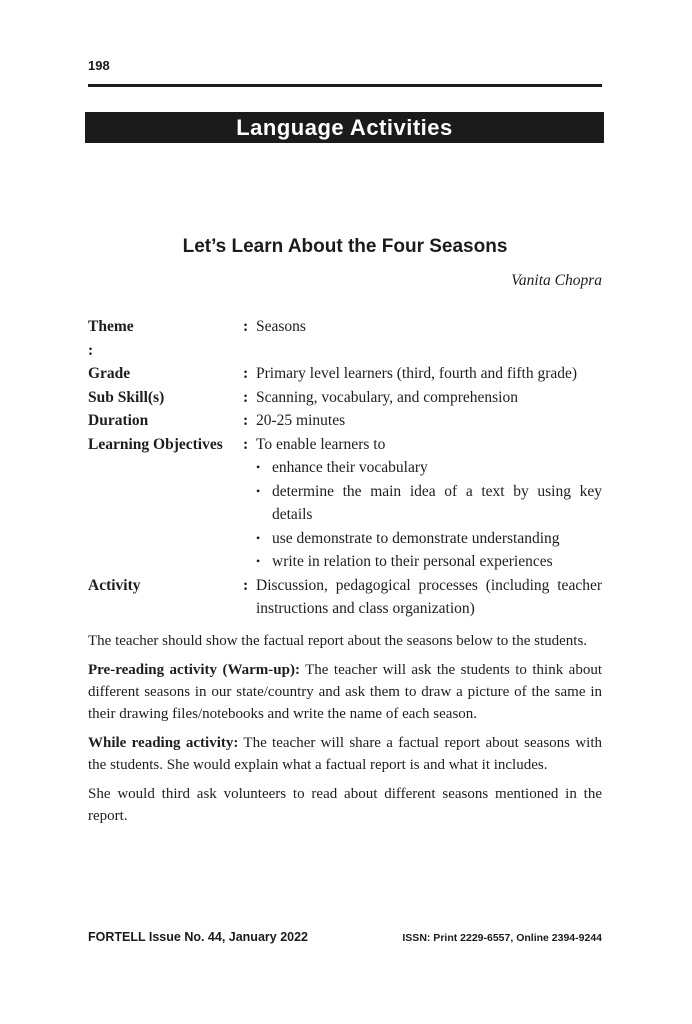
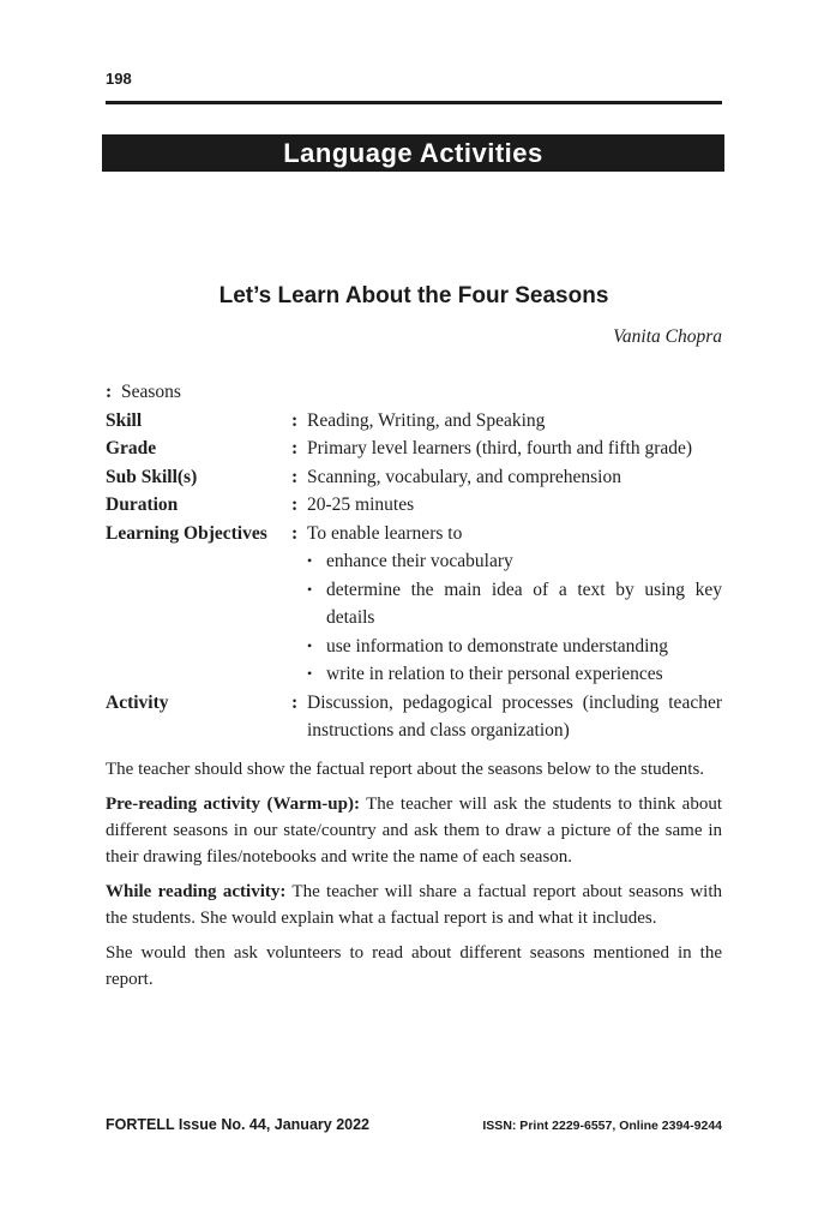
  198
  Language Activities
  Let’s Learn About the Four Seasons
  Vanita Chopra
- Theme
  :
  Seasons
+ Skill
  :
+ Reading, Writing, and Speaking
  Grade
  :
  Primary level learners (third, fourth and fifth grade)
  Sub Skill(s)
  :
  Scanning, vocabulary, and comprehension
  Duration
  :
  20-25 minutes
  Learning Objectives
  :
  To enable learners to
  •
  enhance their vocabulary
  •
  determine the main idea of a text by using key details
  •
- use demonstrate to demonstrate understanding
+ use information to demonstrate understanding
  •
  write in relation to their personal experiences
  Activity
  :
  Discussion, pedagogical processes (including teacher instructions and class organization)
  The teacher should show the factual report about the seasons below to the students.
  Pre-reading activity (Warm-up): The teacher will ask the students to think about different seasons in our state/country and ask them to draw a picture of the same in their drawing files/notebooks and write the name of each season.
  While reading activity: The teacher will share a factual report about seasons with the students. She would explain what a factual report is and what it includes.
- She would third ask volunteers to read about different seasons mentioned in the report.
+ She would then ask volunteers to read about different seasons mentioned in the report.
  FORTELL Issue No. 44, January 2022
  ISSN: Print 2229-6557, Online 2394-9244
